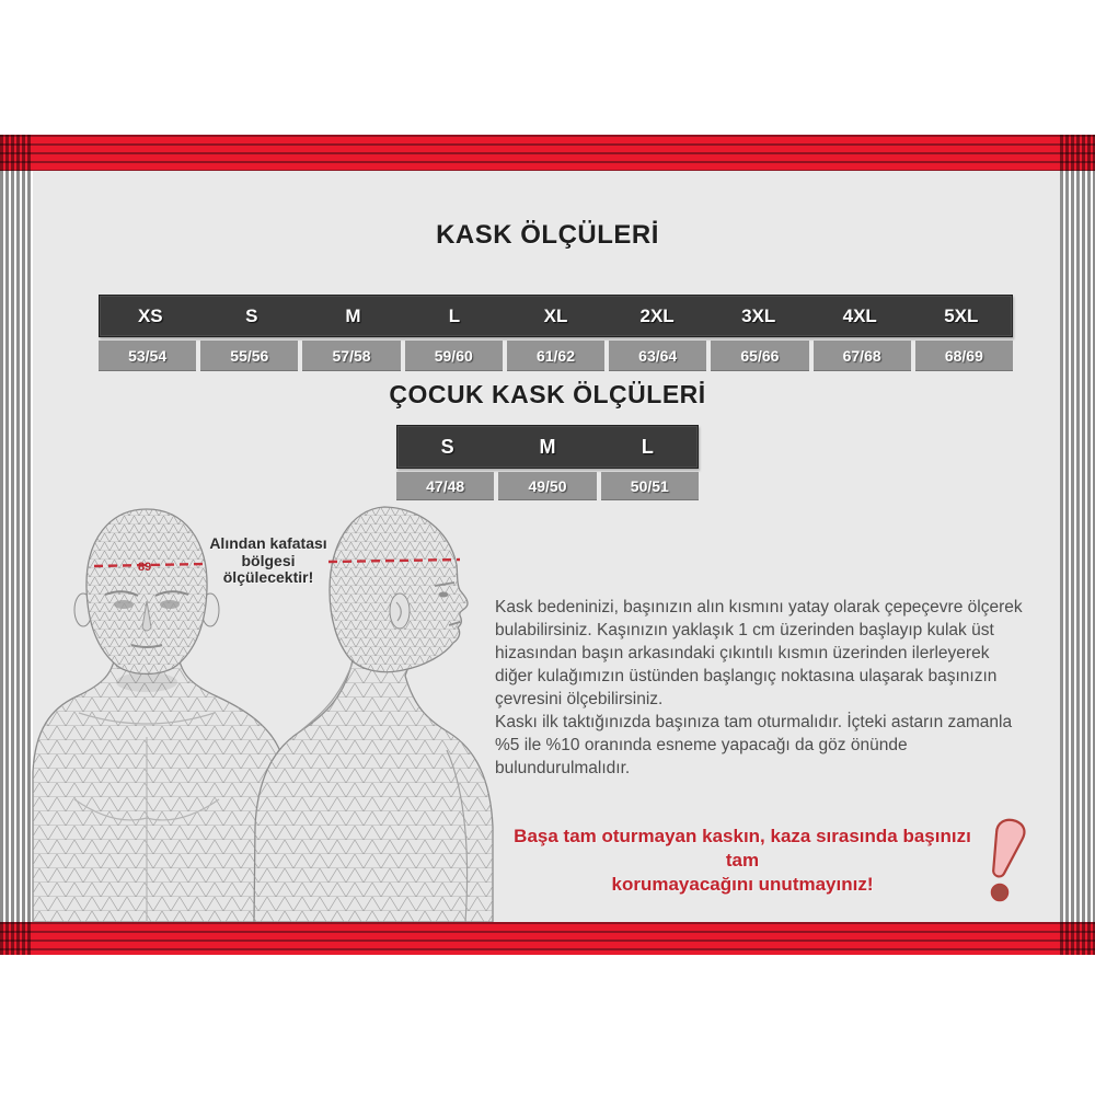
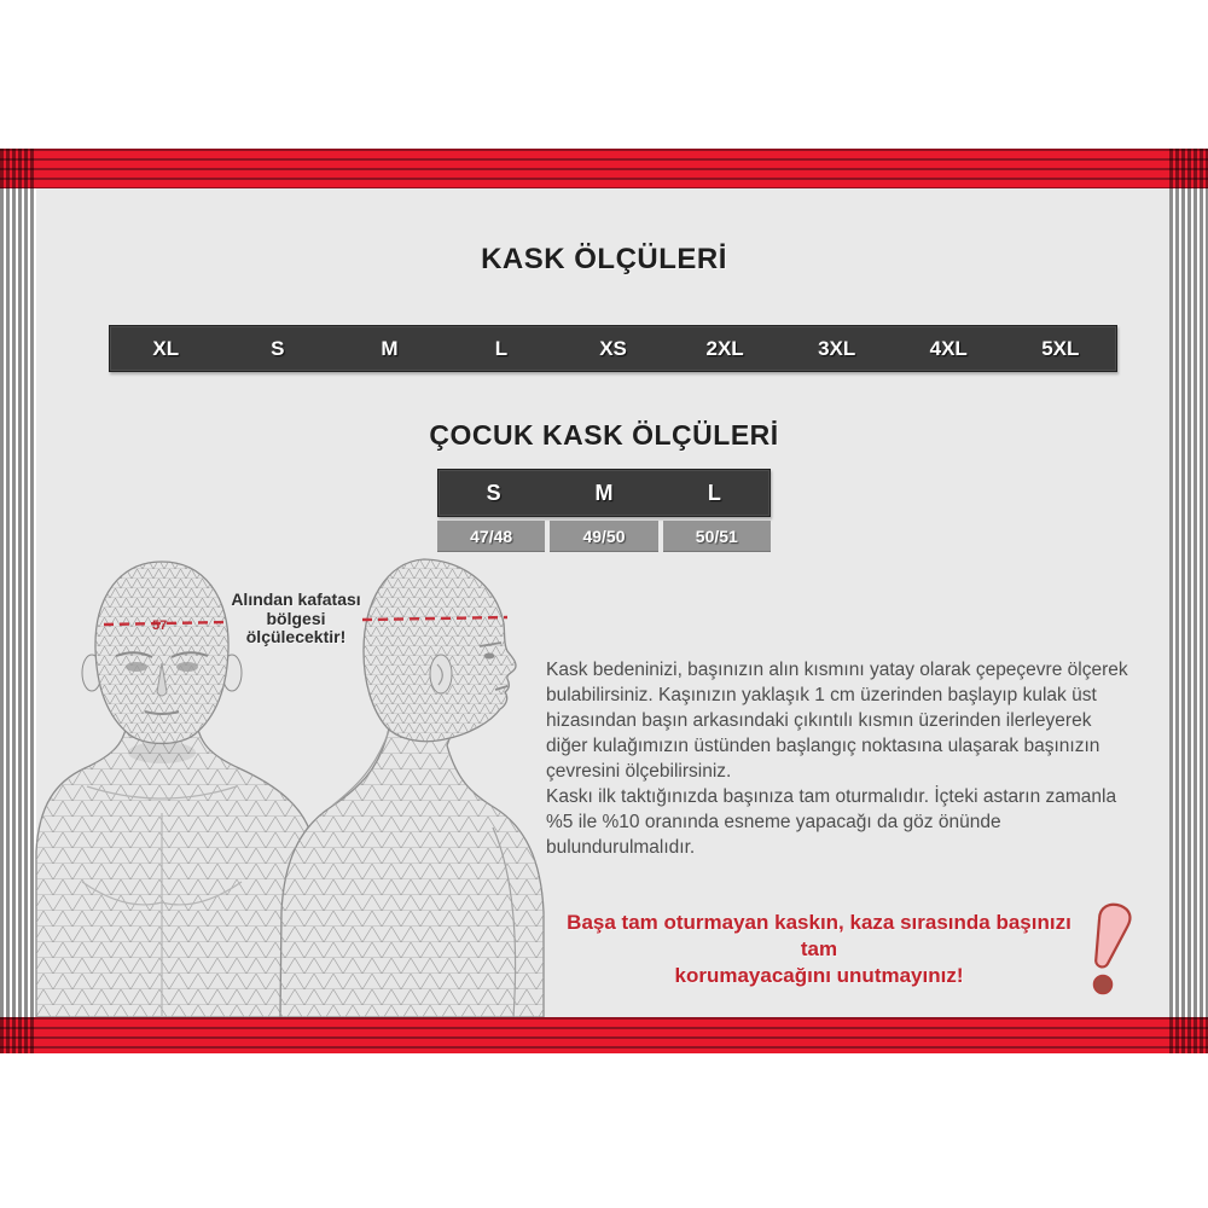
  KASK ÖLÇÜLERİ
  ÇOCUK KASK ÖLÇÜLERİ
- XS
+ XL
  S
  M
  L
- XL
+ XS
  2XL
  3XL
  4XL
  5XL
- 53/54
- 55/56
- 57/58
- 59/60
- 61/62
- 63/64
- 65/66
- 67/68
- 68/69
  S
  M
  L
  47/48
  49/50
  50/51
- 89
+ 57
  Alından kafatası
  bölgesi
  ölçülecektir!
  Kask bedeninizi, başınızın alın kısmını yatay olarak çepeçevre ölçerek
  bulabilirsiniz. Kaşınızın yaklaşık 1 cm üzerinden başlayıp kulak üst
  hizasından başın arkasındaki çıkıntılı kısmın üzerinden ilerleyerek
  diğer kulağımızın üstünden başlangıç noktasına ulaşarak başınızın
  çevresini ölçebilirsiniz.
  Kaskı ilk taktığınızda başınıza tam oturmalıdır. İçteki astarın zamanla
  %5 ile %10 oranında esneme yapacağı da göz önünde
  bulundurulmalıdır.
  Başa tam oturmayan kaskın, kaza sırasında başınızı tam
  korumayacağını unutmayınız!
